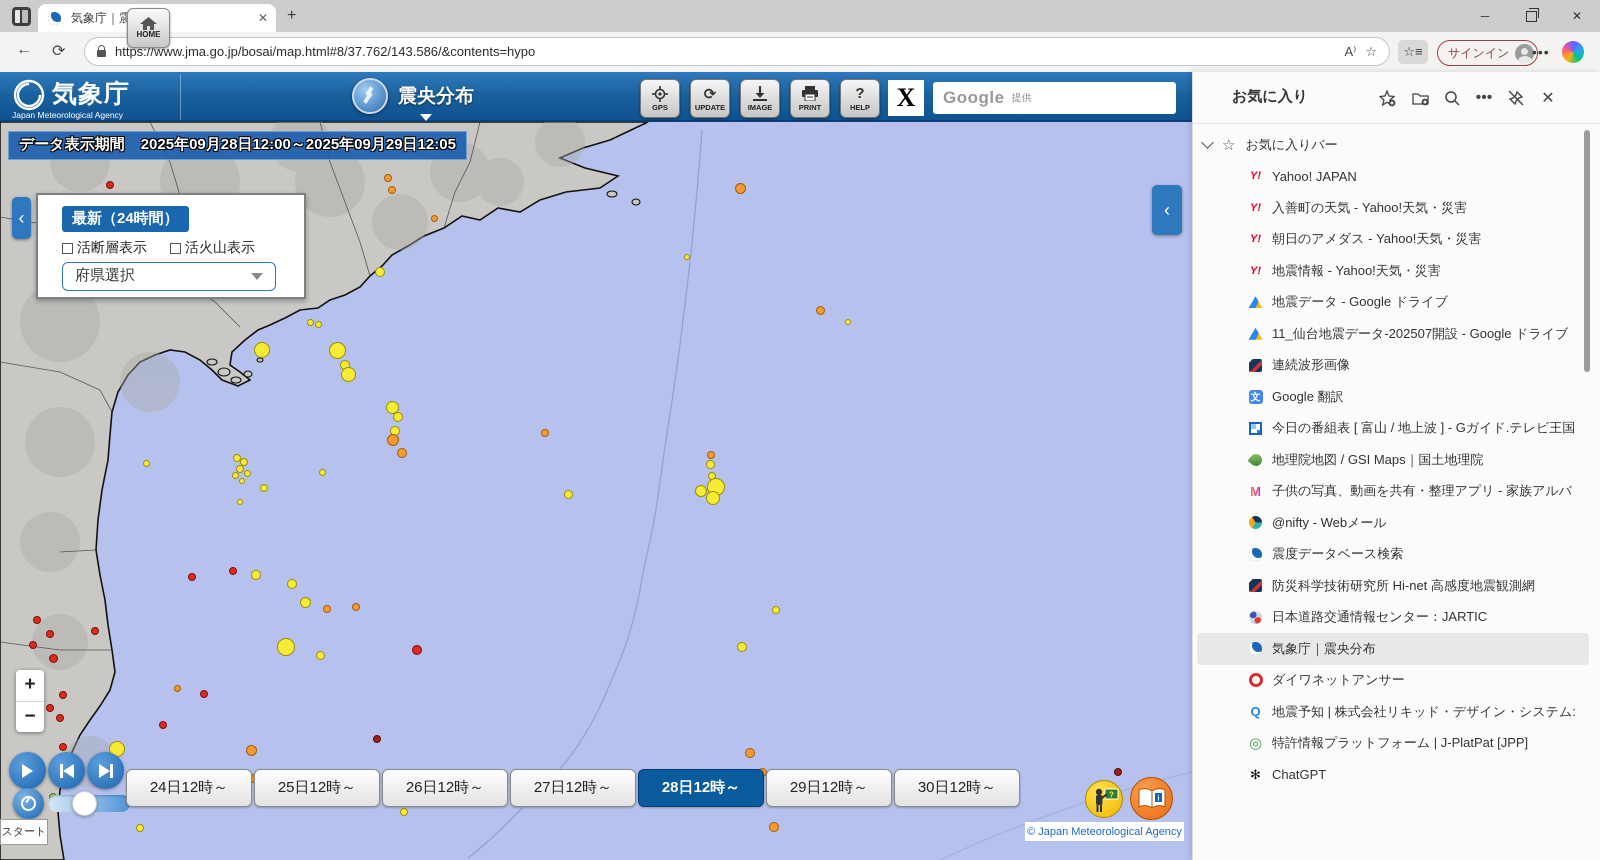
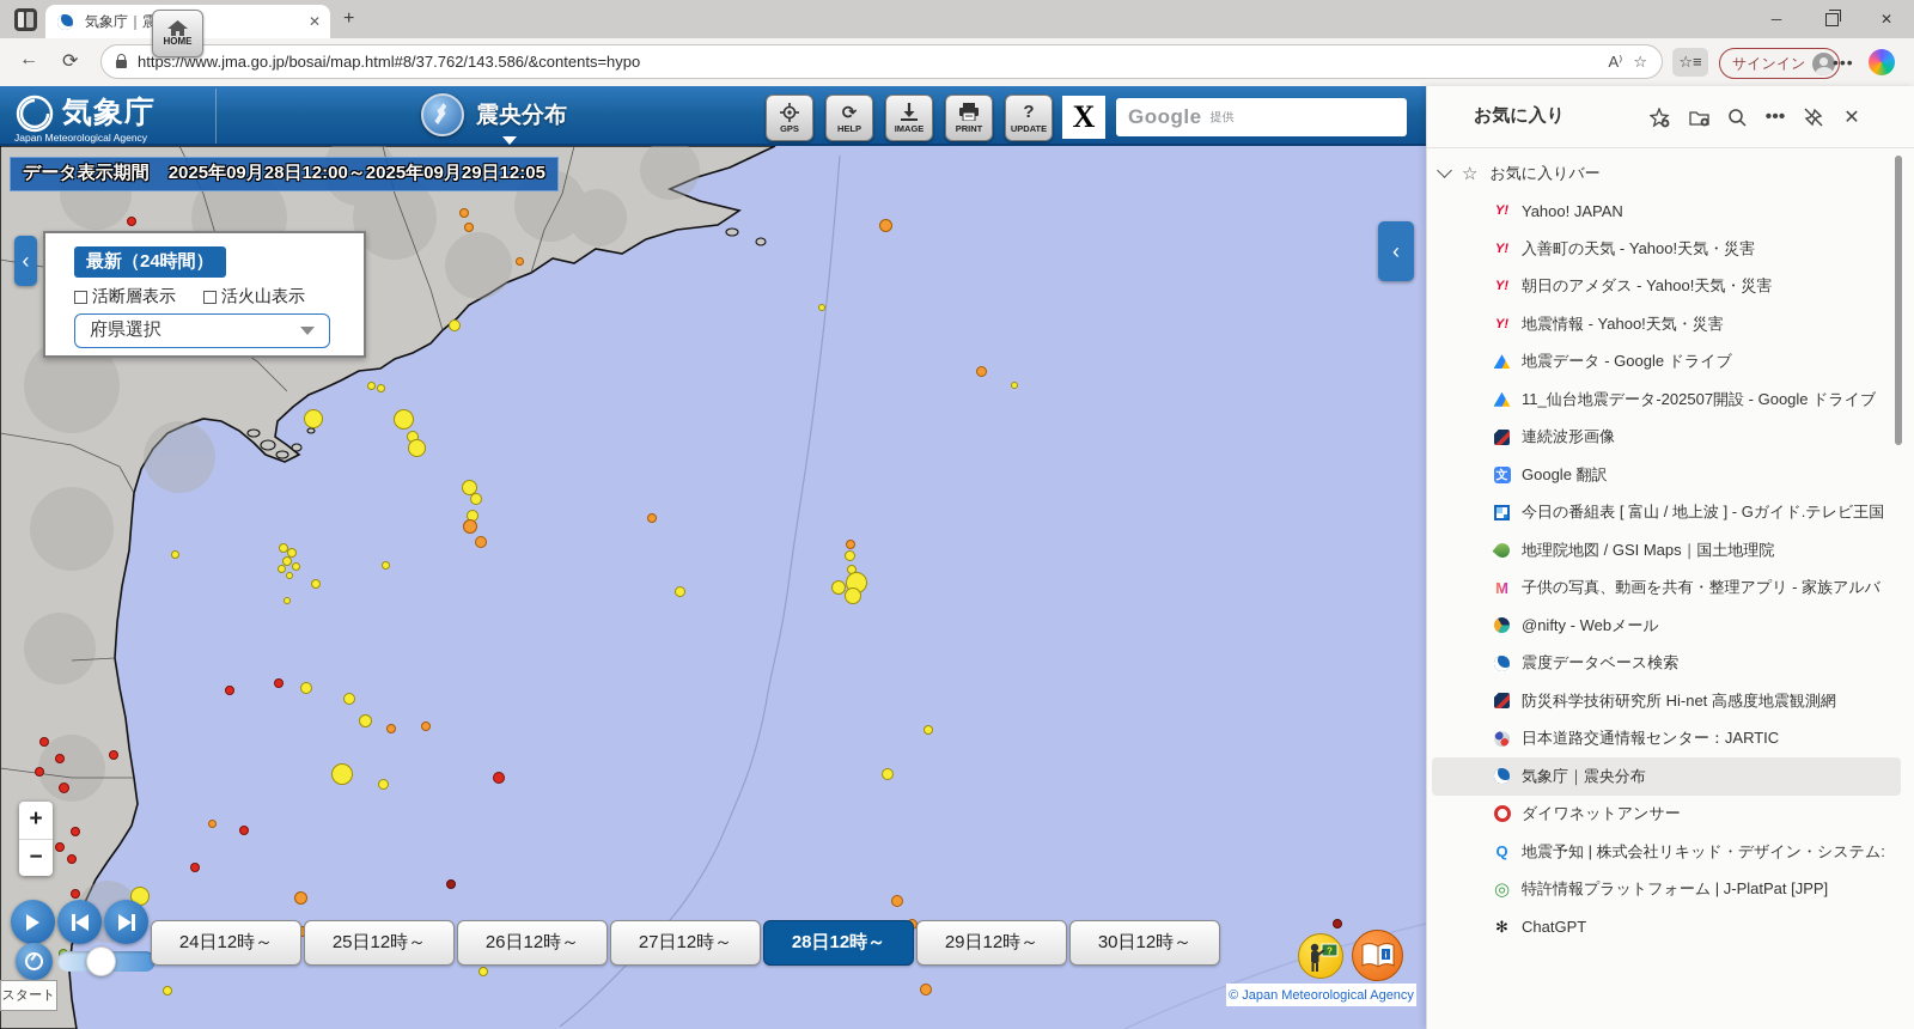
  ✕
  +
  ─
  ✕
  ←
  ⟳
  https://www.jma.go.jp/bosai/map.html#8/37.762/143.586/&contents=hypo
  A⁾
  ☆
  ☆≡
  サインイン
  •••
  気象庁
  Japan Meteorological Agency
  HOME
  震央分布
  GPS
  ⟳
- UPDATE
+ HELP
  IMAGE
  PRINT
  ?
- HELP
+ UPDATE
  X
  Google
  提供
  データ表示期間
  2025年09月28日12:00～2025年09月29日12:05
  ‹
  ‹
  最新（24時間）
  活断層表示
  活火山表示
  府県選択
  +
  −
  スタート
  24日12時～
  25日12時～
  26日12時～
  27日12時～
  28日12時～
  29日12時～
  30日12時～
  ?
  © Japan Meteorological Agency
  お気に入り
  •••
  ✕
  ☆
  お気に入りバー
  Yahoo! JAPAN
  入善町の天気 - Yahoo!天気・災害
  朝日のアメダス - Yahoo!天気・災害
  地震情報 - Yahoo!天気・災害
  地震データ - Google ドライブ
  11_仙台地震データ-202507開設 - Google ドライブ
  連続波形画像
  Google 翻訳
  今日の番組表 [ 富山 / 地上波 ] - Gガイド.テレビ王国
  地理院地図 / GSI Maps｜国土地理院
  子供の写真、動画を共有・整理アプリ - 家族アルバ
  @nifty - Webメール
  震度データベース検索
  防災科学技術研究所 Hi-net 高感度地震観測網
  日本道路交通情報センター：JARTIC
  気象庁｜震央分布
  ダイワネットアンサー
  地震予知 | 株式会社リキッド・デザイン・システム:
  特許情報プラットフォーム | J-PlatPat [JPP]
  ChatGPT
